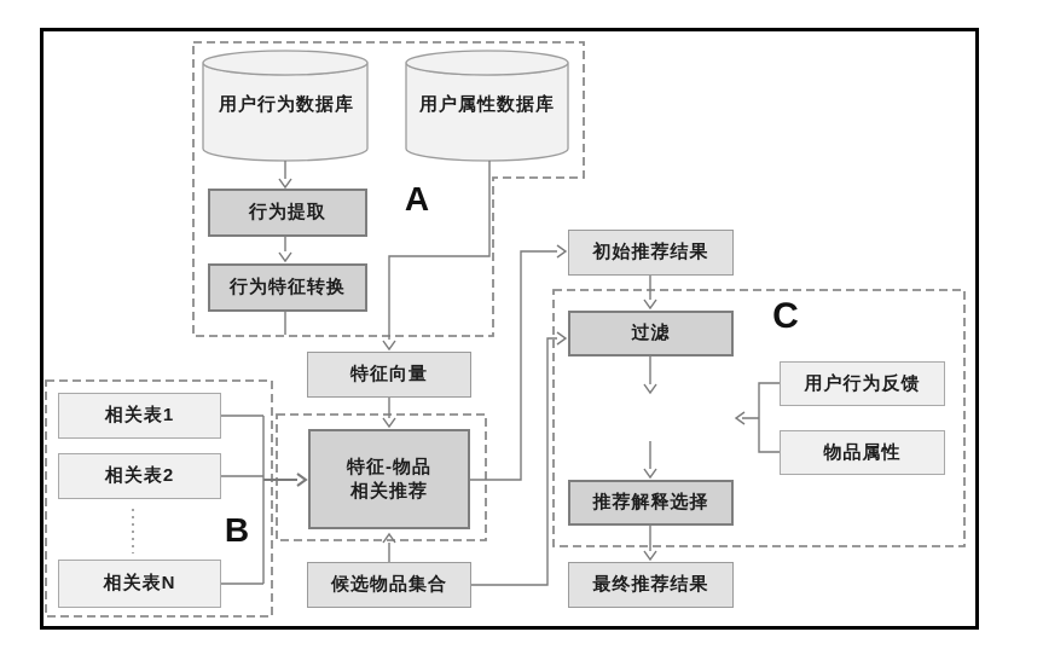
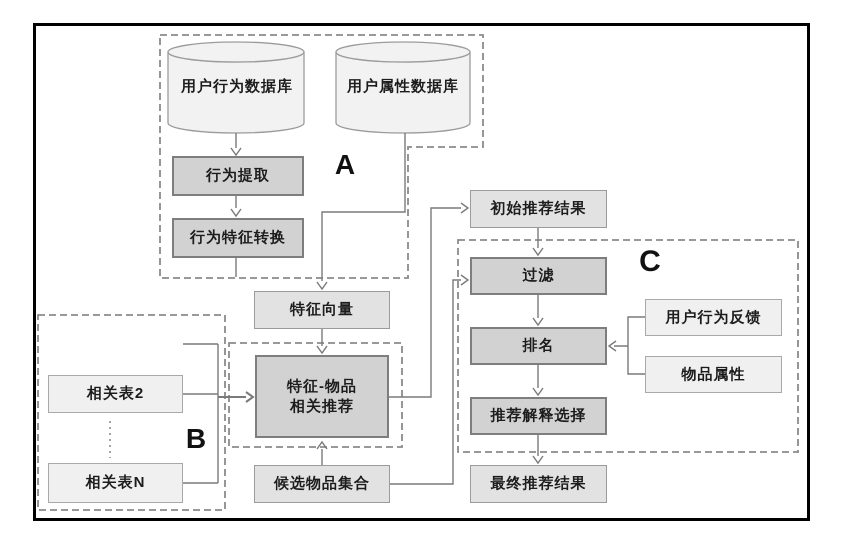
  用户行为数据库
  用户属性数据库
  行为提取
  行为特征转换
  特征向量
  特征-物品
  相关推荐
  候选物品集合
- 相关表1
  相关表2
  相关表N
  初始推荐结果
  过滤
+ 排名
  推荐解释选择
  最终推荐结果
  用户行为反馈
  物品属性
  A
  B
  C
